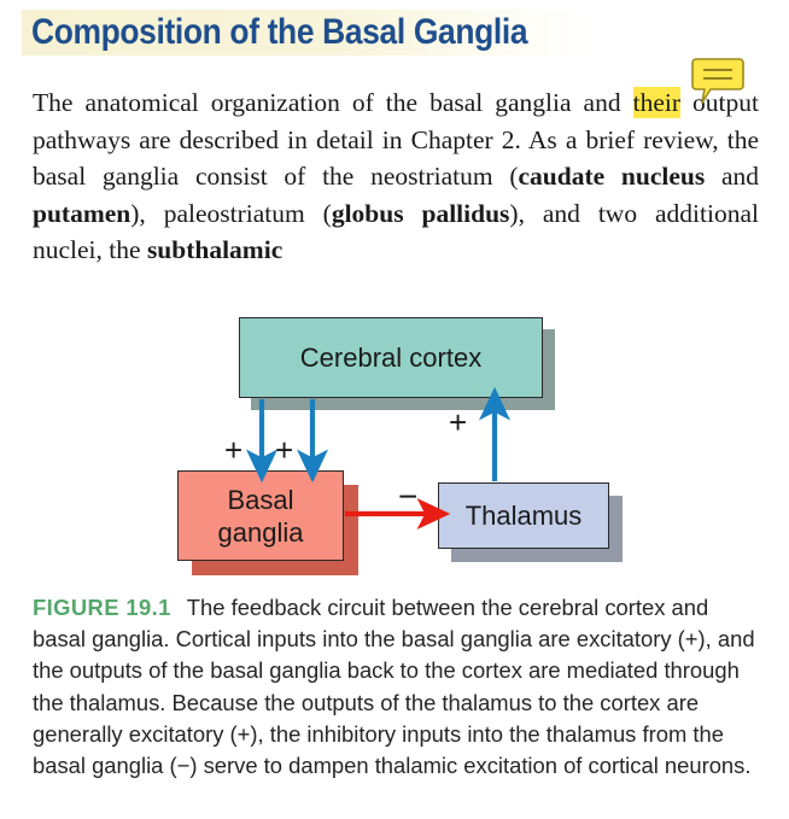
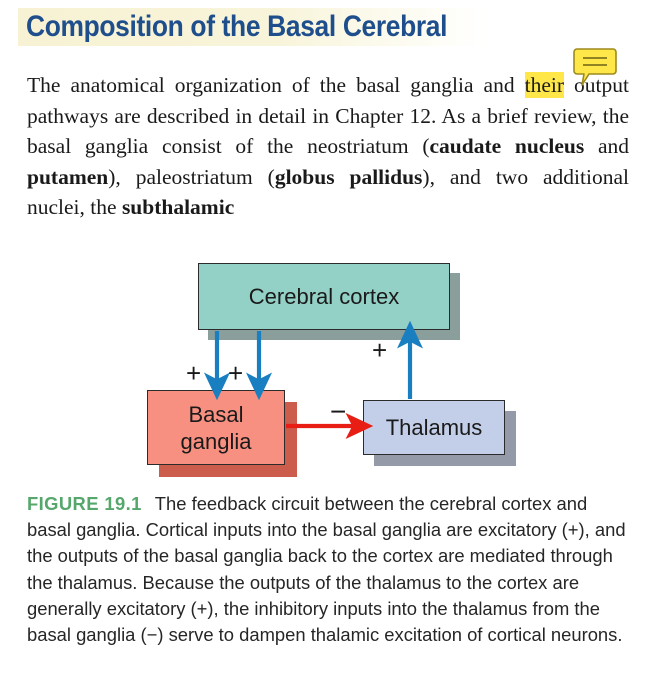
- Composition of the Basal Ganglia
+ Composition of the Basal Cerebral
- The anatomical organization of the basal ganglia and their output pathways are described in detail in Chapter 2. As a brief review, the basal ganglia consist of the neostriatum (caudate nucleus and putamen), paleostriatum (globus pallidus), and two additional nuclei, the subthalamic
+ The anatomical organization of the basal ganglia and their output pathways are described in detail in Chapter 12. As a brief review, the basal ganglia consist of the neostriatum (caudate nucleus and putamen), paleostriatum (globus pallidus), and two additional nuclei, the subthalamic
  Cerebral cortex
  Basal
  ganglia
  Thalamus
  +
  +
  +
  −
  FIGURE 19.1 The feedback circuit between the cerebral cortex and basal ganglia. Cortical inputs into the basal ganglia are excitatory (+), and the outputs of the basal ganglia back to the cortex are mediated through the thalamus. Because the outputs of the thalamus to the cortex are generally excitatory (+), the inhibitory inputs into the thalamus from the basal ganglia (−) serve to dampen thalamic excitation of cortical neurons.
